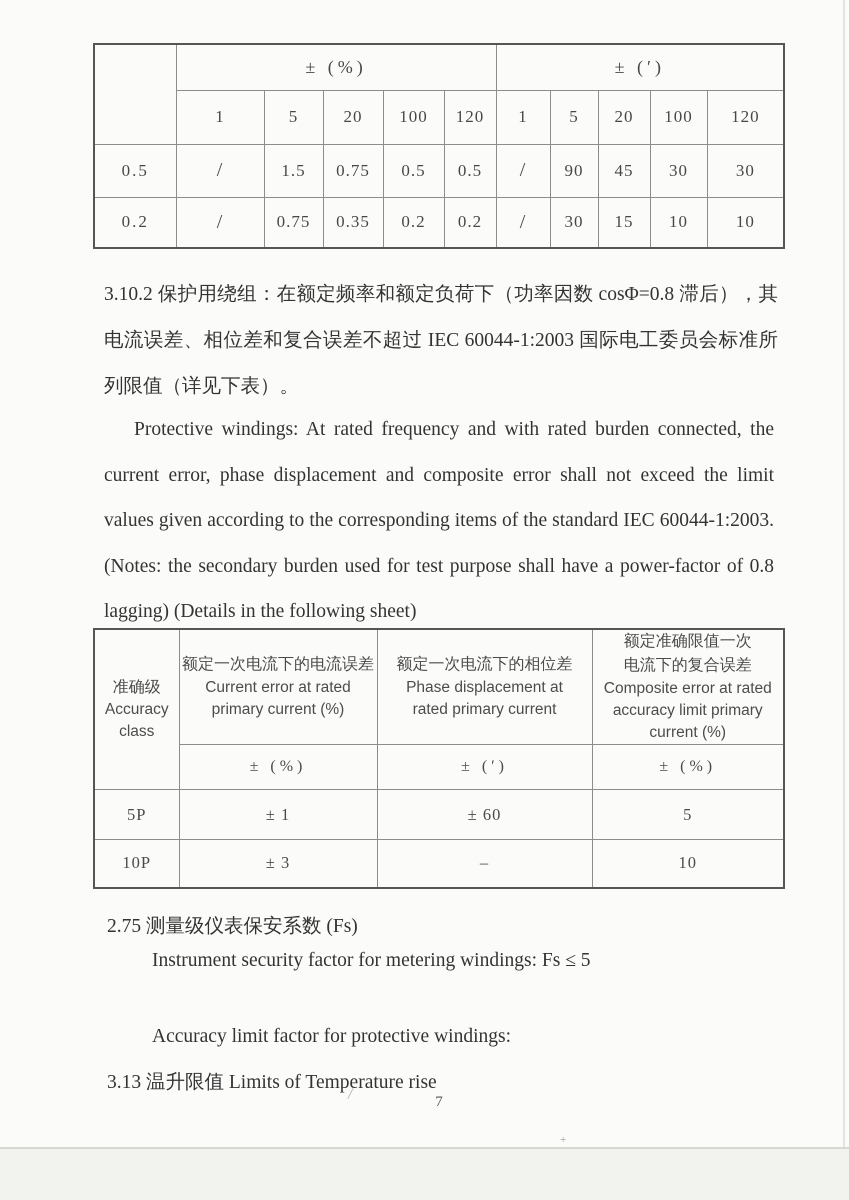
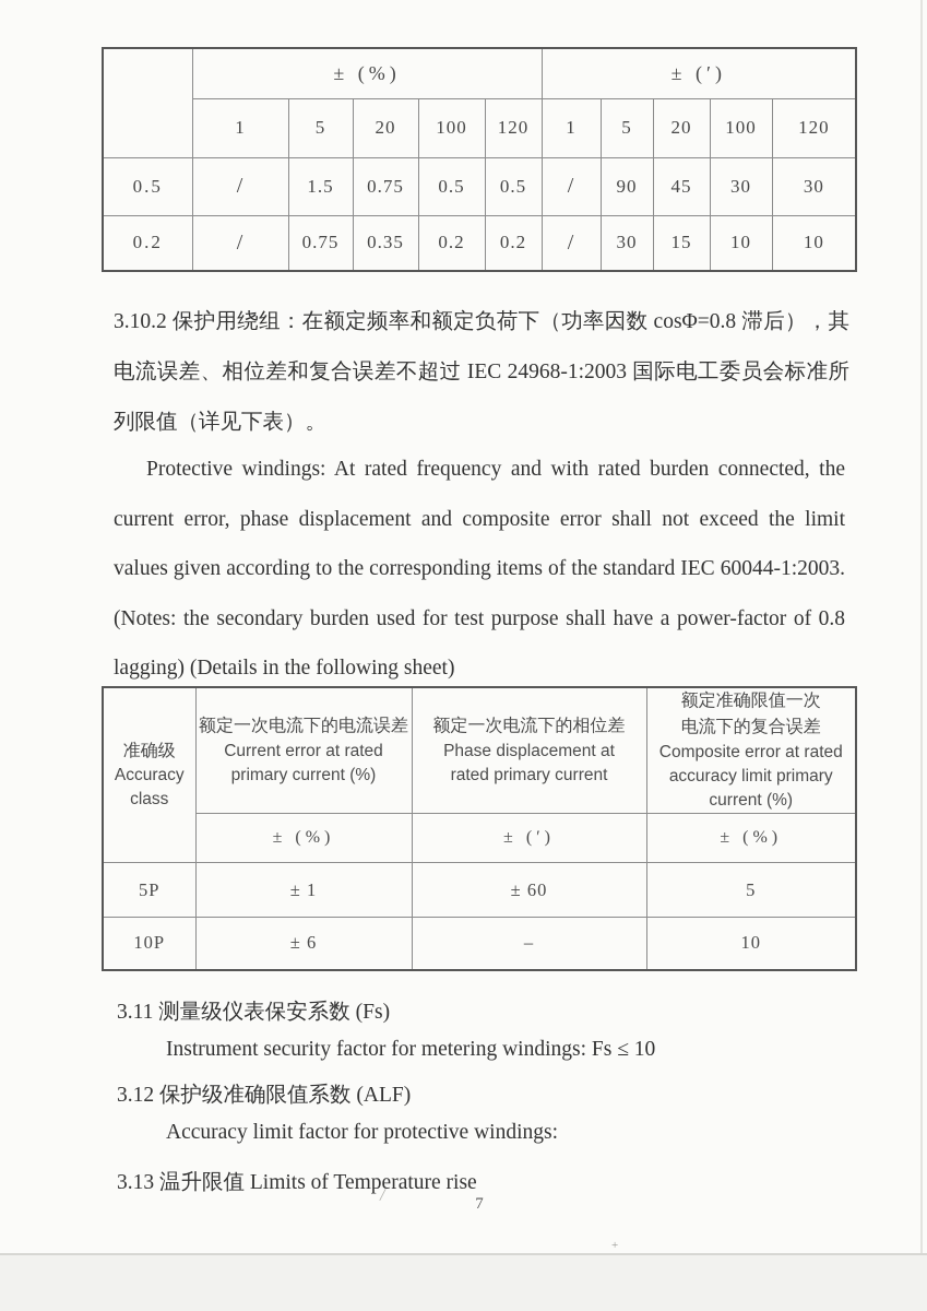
  	± (%)	± (′)
  1	5	20	100	120	1	5	20	100	120
  0.5	/	1.5	0.75	0.5	0.5	/	90	45	30	30
  0.2	/	0.75	0.35	0.2	0.2	/	30	15	10	10
- 3.10.2 保护用绕组：在额定频率和额定负荷下（功率因数 cosΦ=0.8 滞后），其电流误差、相位差和复合误差不超过 IEC 60044-1:2003 国际电工委员会标准所列限值（详见下表）。
+ 3.10.2 保护用绕组：在额定频率和额定负荷下（功率因数 cosΦ=0.8 滞后），其电流误差、相位差和复合误差不超过 IEC 24968-1:2003 国际电工委员会标准所列限值（详见下表）。
  Protective windings: At rated frequency and with rated burden connected, the current error, phase displacement and composite error shall not exceed the limit values given according to the corresponding items of the standard IEC 60044-1:2003. (Notes: the secondary burden used for test purpose shall have a power-factor of 0.8 lagging) (Details in the following sheet)
  准确级 Accuracy class	额定一次电流下的电流误差 Current error at rated primary current (%)	额定一次电流下的相位差 Phase displacement at rated primary current	额定准确限值一次 电流下的复合误差 Composite error at rated accuracy limit primary current (%)
  ± (%)	± (′)	± (%)
  5P	± 1	± 60	5
- 10P	± 3	–	10
+ 10P	± 6	–	10
- 2.75 测量级仪表保安系数 (Fs)
+ 3.11 测量级仪表保安系数 (Fs)
- Instrument security factor for metering windings: Fs ≤ 5
+ Instrument security factor for metering windings: Fs ≤ 10
+ 3.12 保护级准确限值系数 (ALF)
  Accuracy limit factor for protective windings:
  3.13 温升限值 Limits of Temperature rise
  7
  +
